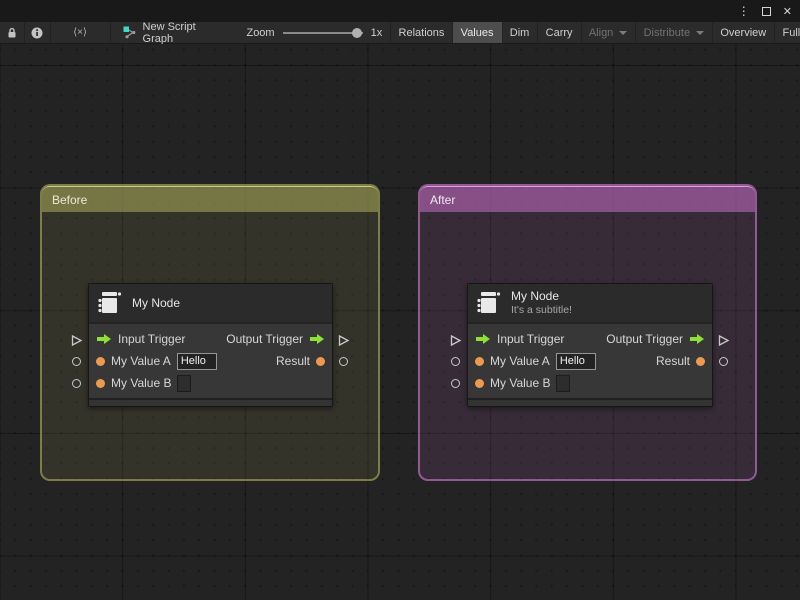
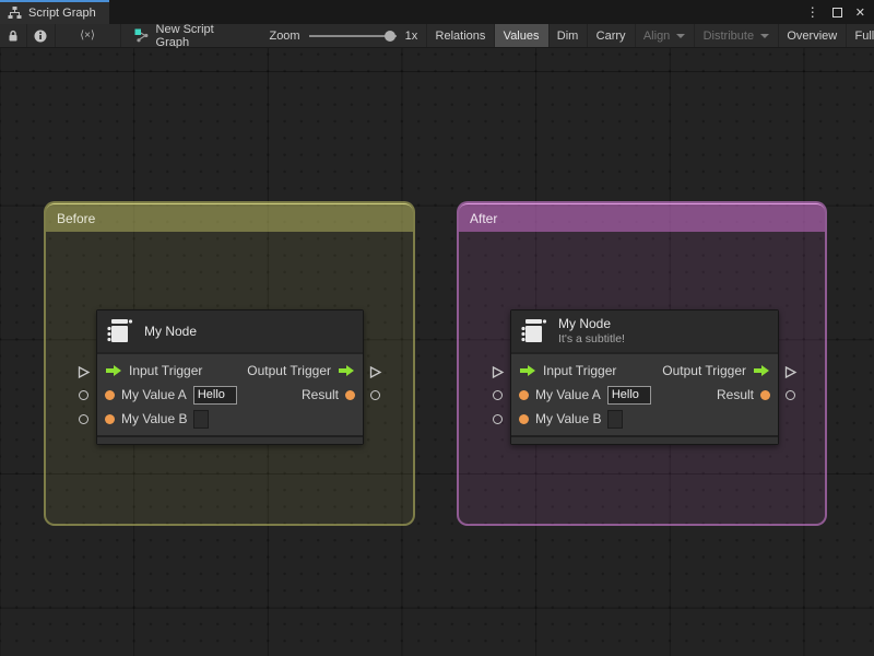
+ Script Graph
  ⋮
  ✕
  ⟨×⟩
  New Script Graph
  Zoom
  1x
  Relations
  Values
  Dim
  Carry
  Align
  Distribute
  Overview
  Before
  After
  My Node
  Input Trigger
  Output Trigger
  My Value A
  Hello
  Result
  My Value B
  My Node
  It's a subtitle!
  Input Trigger
  Output Trigger
  My Value A
  Hello
  Result
  My Value B
